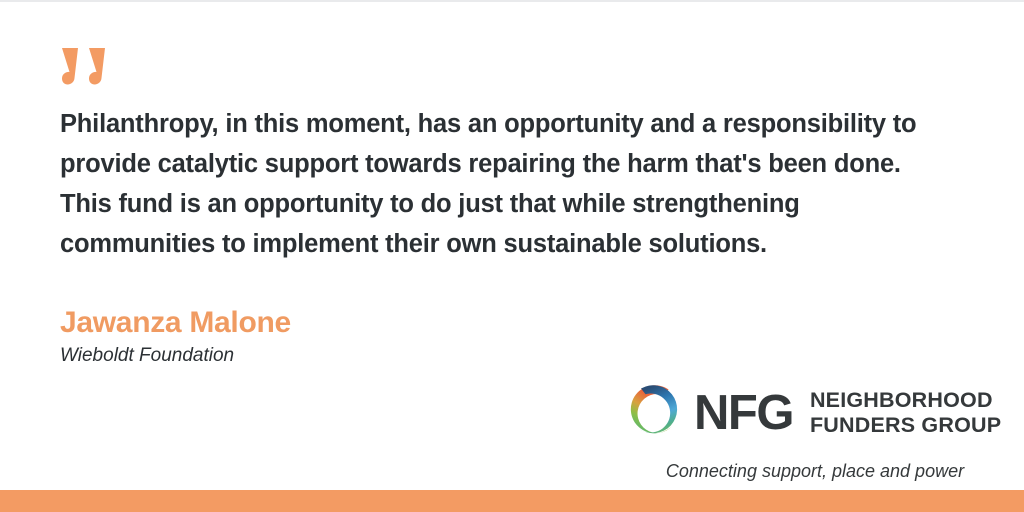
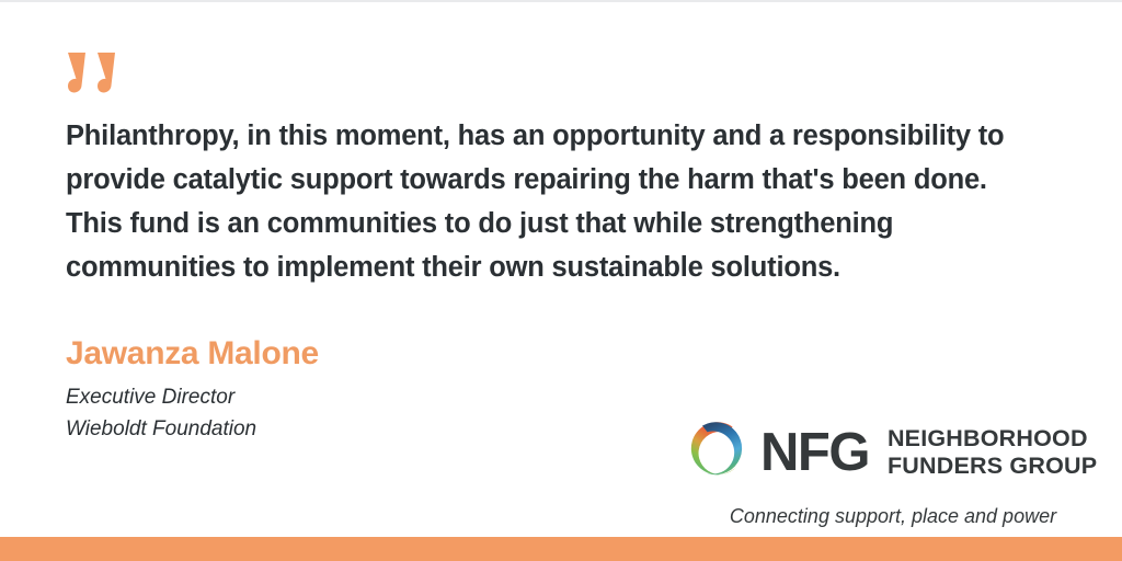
- Philanthropy, in this moment, has an opportunity and a responsibility to provide catalytic support towards repairing the harm that's been done. This fund is an opportunity to do just that while strengthening communities to implement their own sustainable solutions.
+ Philanthropy, in this moment, has an opportunity and a responsibility to provide catalytic support towards repairing the harm that's been done. This fund is an communities to do just that while strengthening communities to implement their own sustainable solutions.
  Jawanza Malone
+ Executive Director
  Wieboldt Foundation
  NFG
  NEIGHBORHOOD
  FUNDERS GROUP
  Connecting support, place and power
